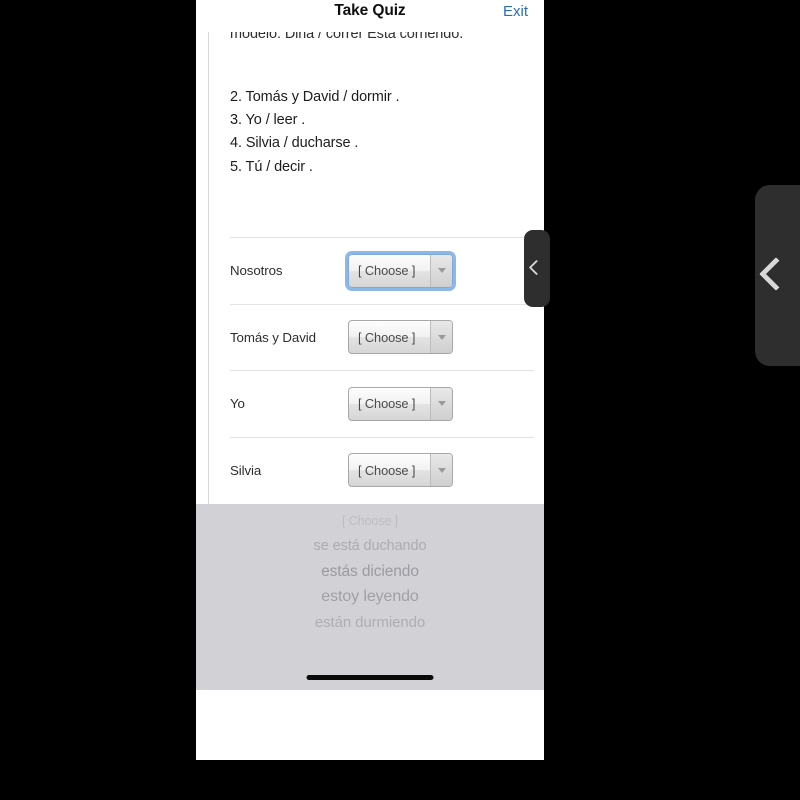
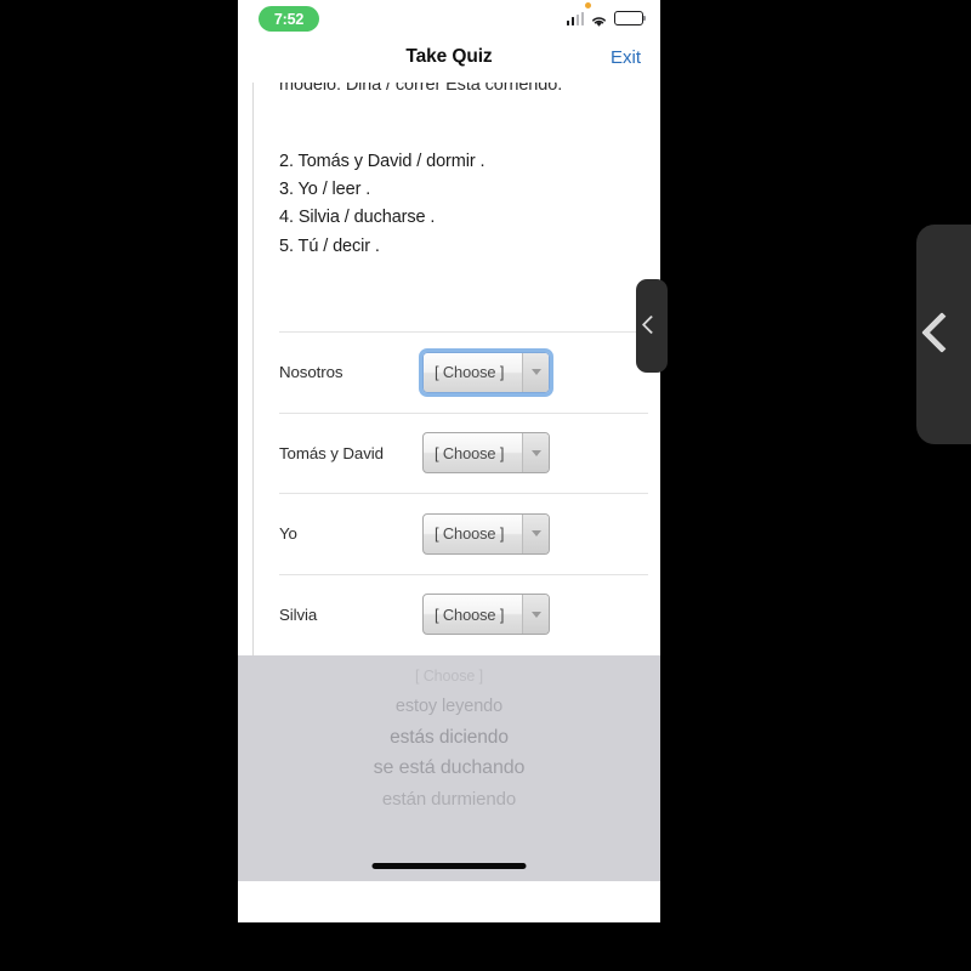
+ 7:52
  Take Quiz
  Exit
  modelo: Diria / correr Está corriendo.
  2. Tomás y David / dormir .
  3. Yo / leer .
  4. Silvia / ducharse .
  5. Tú / decir .
  Nosotros
  [ Choose ]
  Tomás y David
  [ Choose ]
  Yo
  [ Choose ]
  Silvia
  [ Choose ]
- se está duchando
+ estoy leyendo
  estás diciendo
- estoy leyendo
+ se está duchando
  están durmiendo
